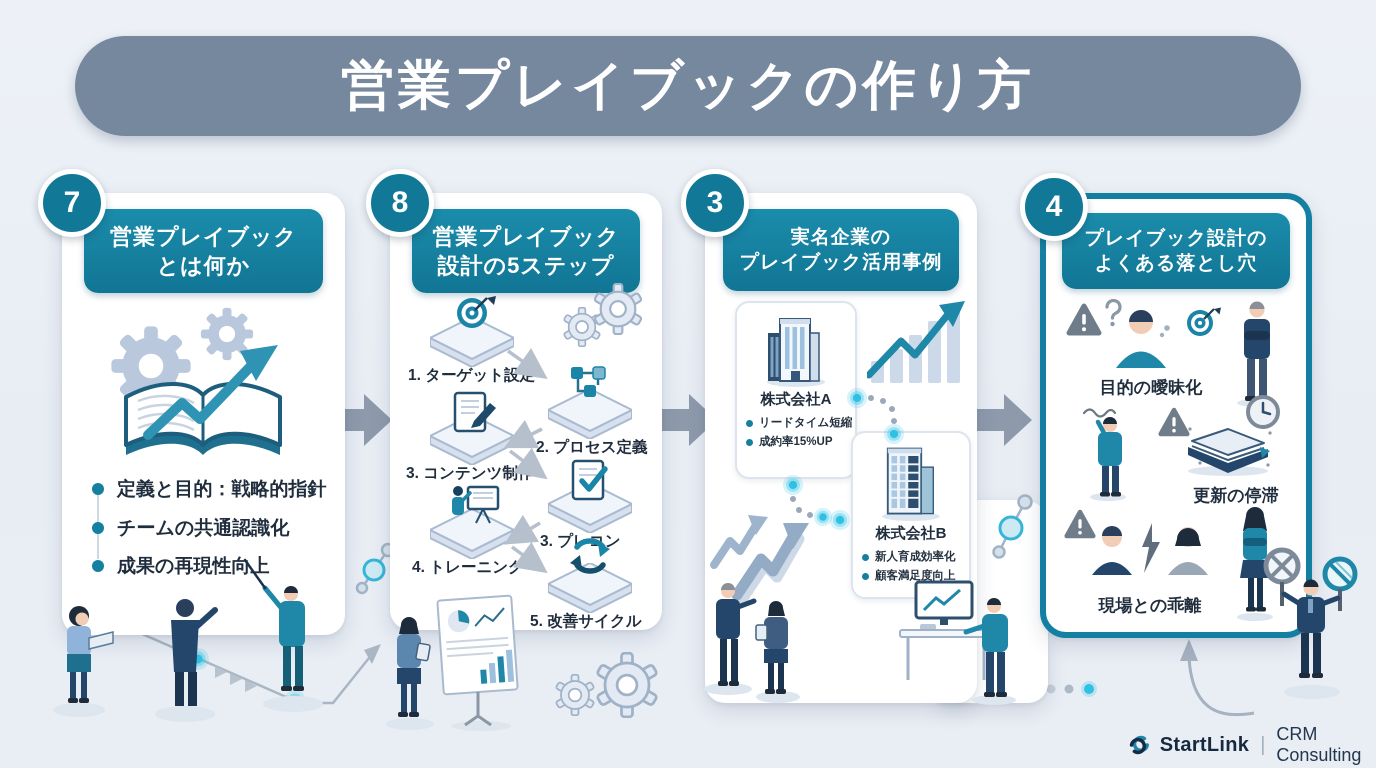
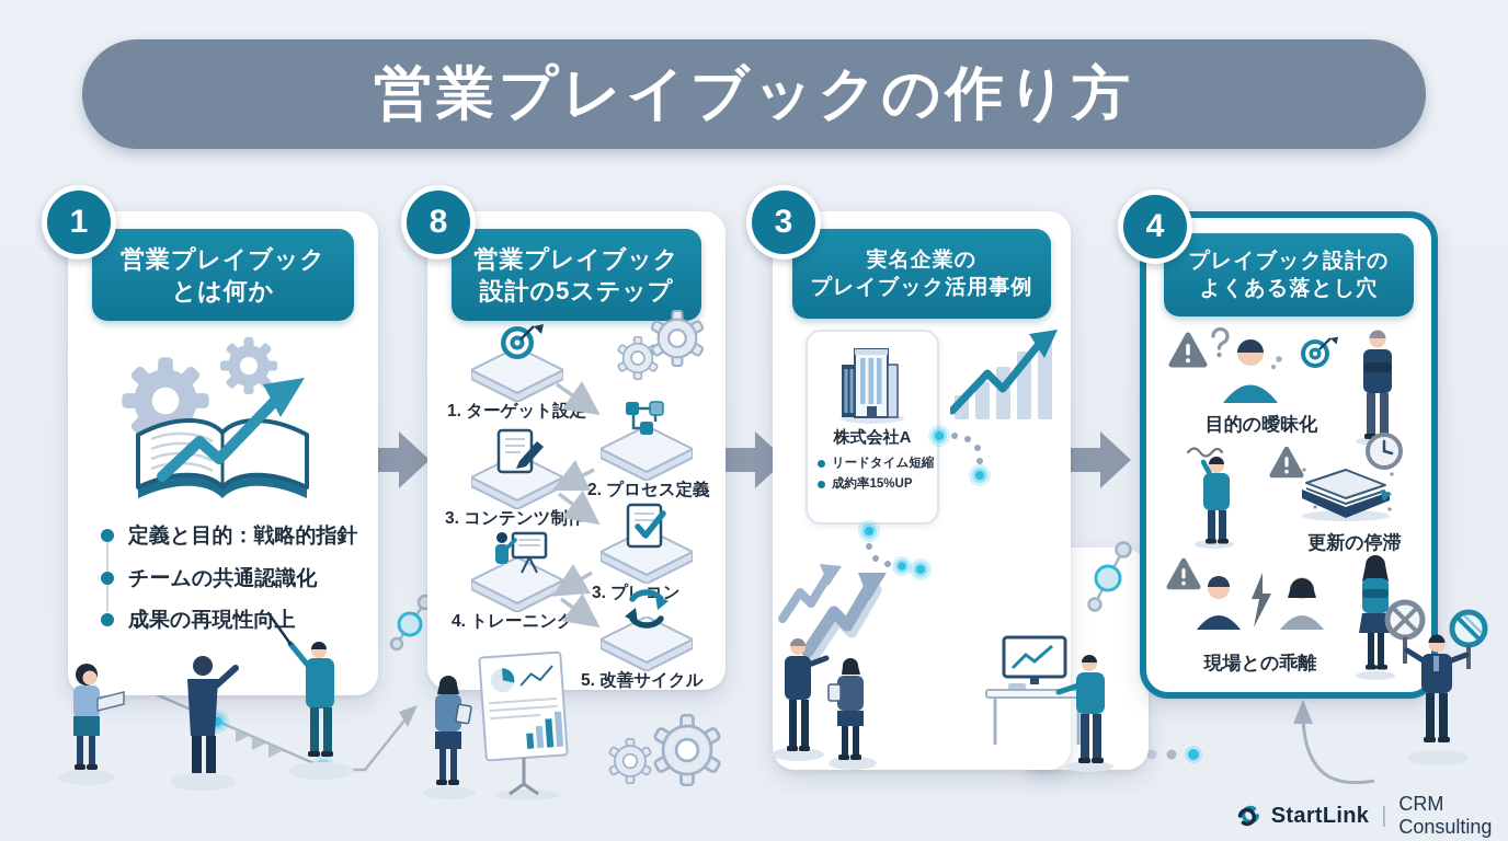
  営業プレイブックの作り方
- 7
+ 1
  営業プレイブック
  とは何か
  定義と目的：戦略的指針
  チームの共通認識化
  成果の再現性向上
  8
  営業プレイブック
  設計の5ステップ
  1. ターゲット設定
  2. プロセス定義
  3. コンテンツ制作
  4. トレーニング
  5. 改善サイクル
  3
  実名企業の
  プレイブック活用事例
  株式会社A
  リードタイム短縮
  成約率15%UP
- 株式会社B
- 新人育成効率化
- 顧客満足度向上
  4
  プレイブック設計の
  よくある落とし穴
  目的の曖昧化
  更新の停滞
  現場との乖離
  StartLink
  |
  CRM Consulting
